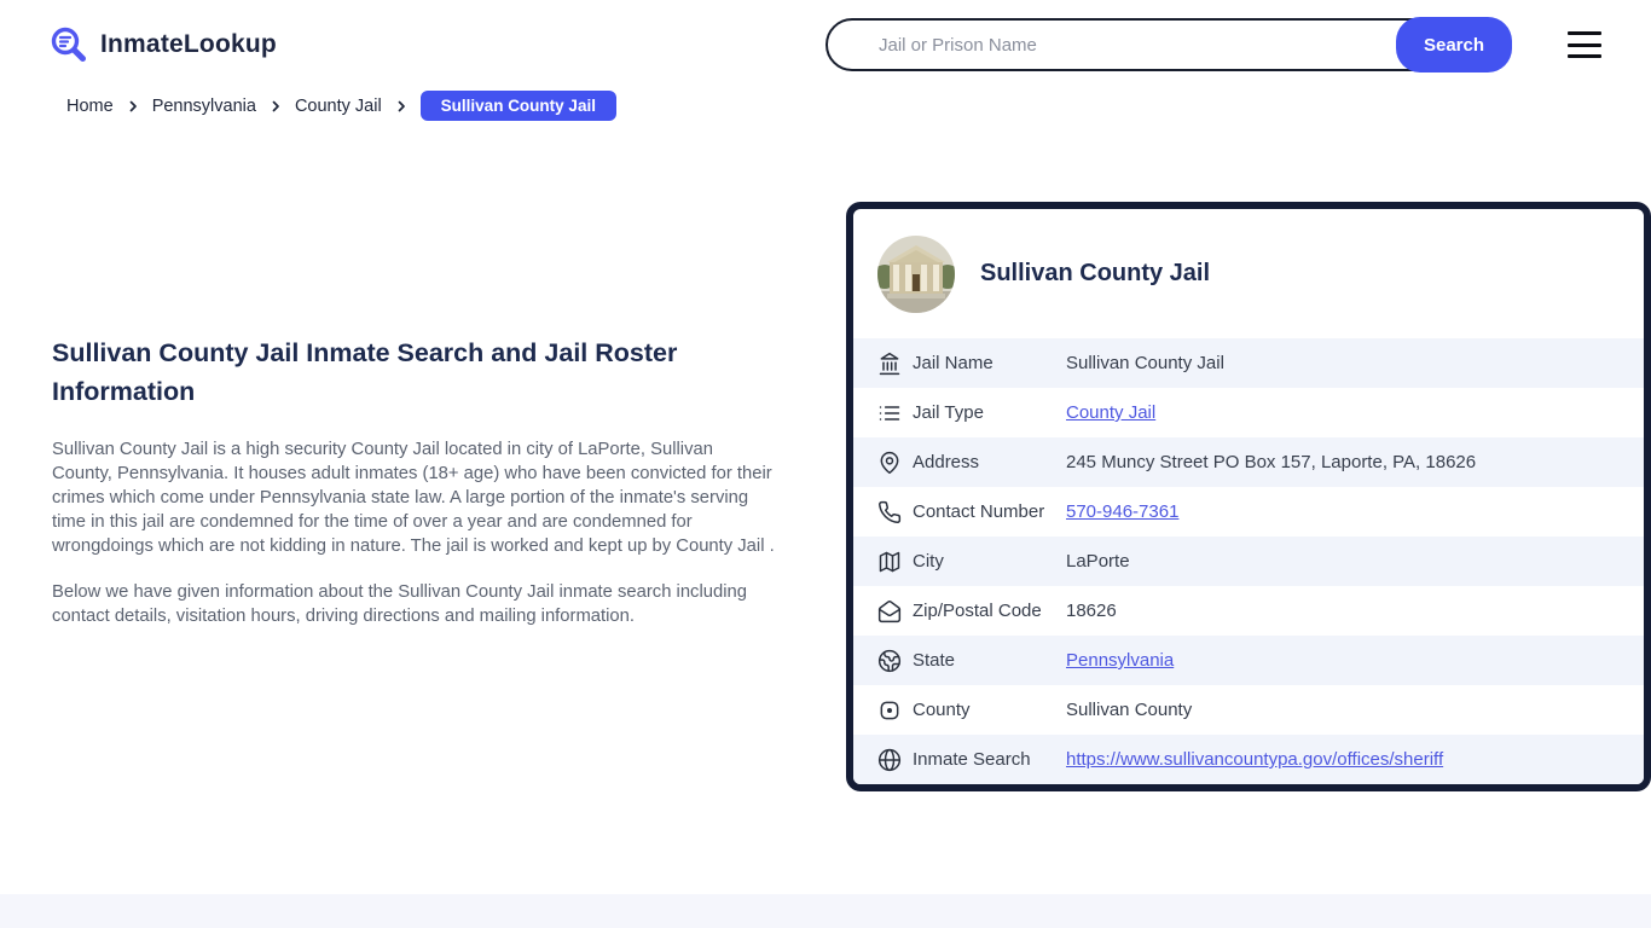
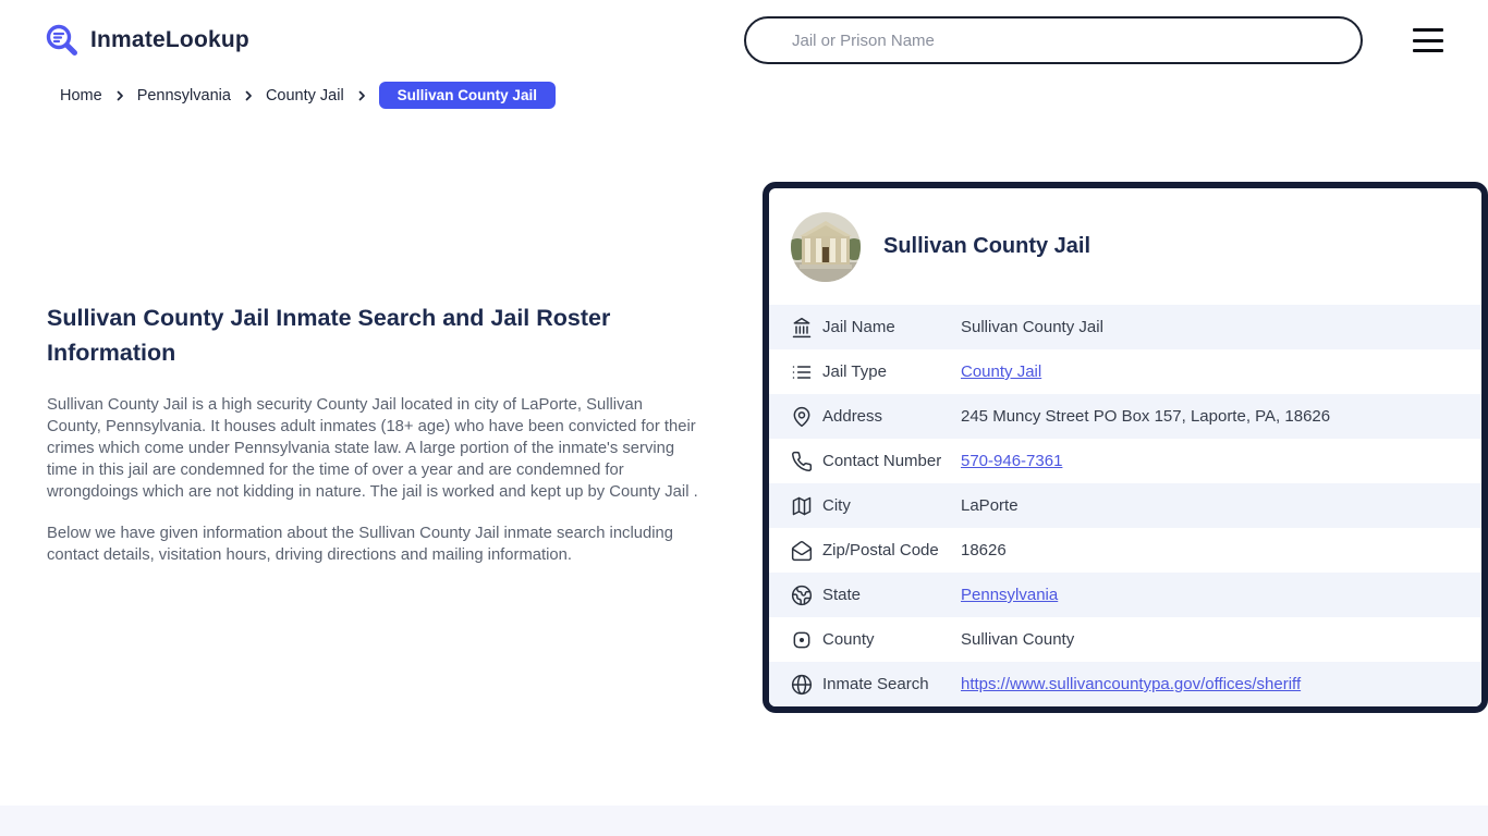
  InmateLookup
  Jail or Prison Name
- Search
  Home
  Pennsylvania
  County Jail
  Sullivan County Jail
  Sullivan County Jail Inmate Search and Jail Roster Information
  Sullivan County Jail is a high security County Jail located in city of LaPorte, Sullivan County, Pennsylvania. It houses adult inmates (18+ age) who have been convicted for their crimes which come under Pennsylvania state law. A large portion of the inmate's serving time in this jail are condemned for the time of over a year and are condemned for wrongdoings which are not kidding in nature. The jail is worked and kept up by County Jail .
  Below we have given information about the Sullivan County Jail inmate search including contact details, visitation hours, driving directions and mailing information.
  Sullivan County Jail
  Jail Name
  Sullivan County Jail
  Jail Type
  County Jail
  Address
  245 Muncy Street PO Box 157, Laporte, PA, 18626
  Contact Number
  570-946-7361
  City
  LaPorte
  Zip/Postal Code
  18626
  State
  Pennsylvania
  County
  Sullivan County
  Inmate Search
  https://www.sullivancountypa.gov/offices/sheriff
